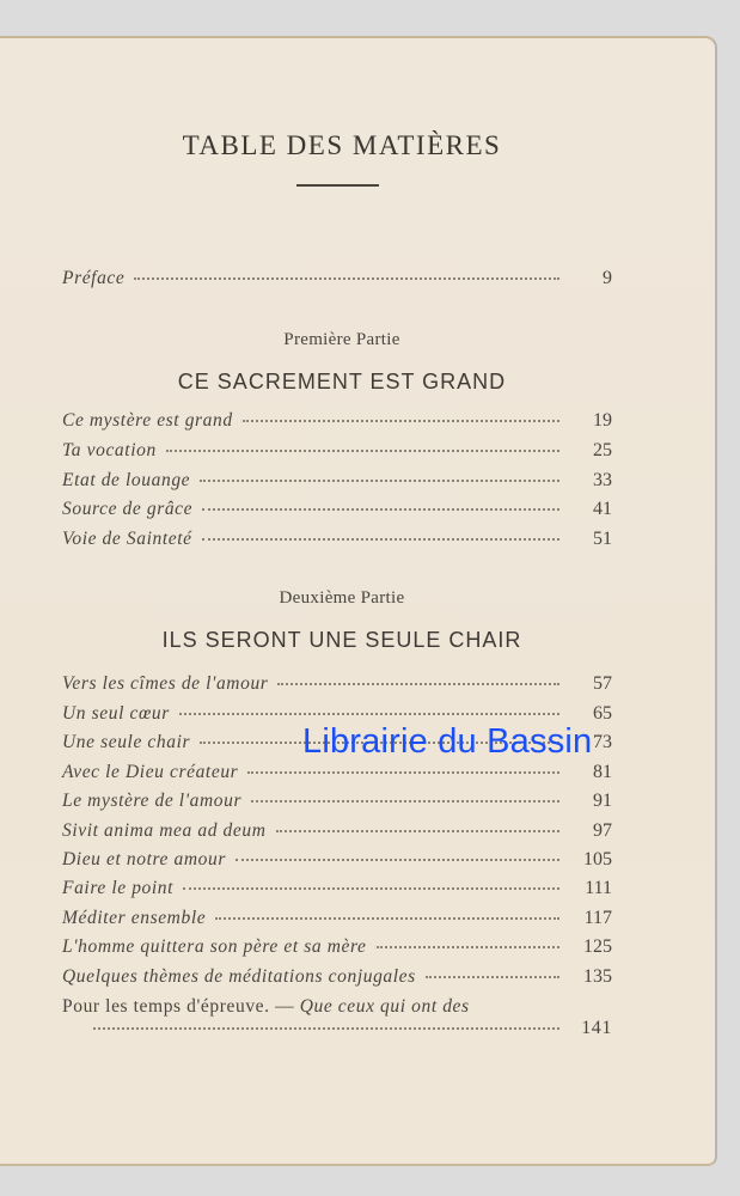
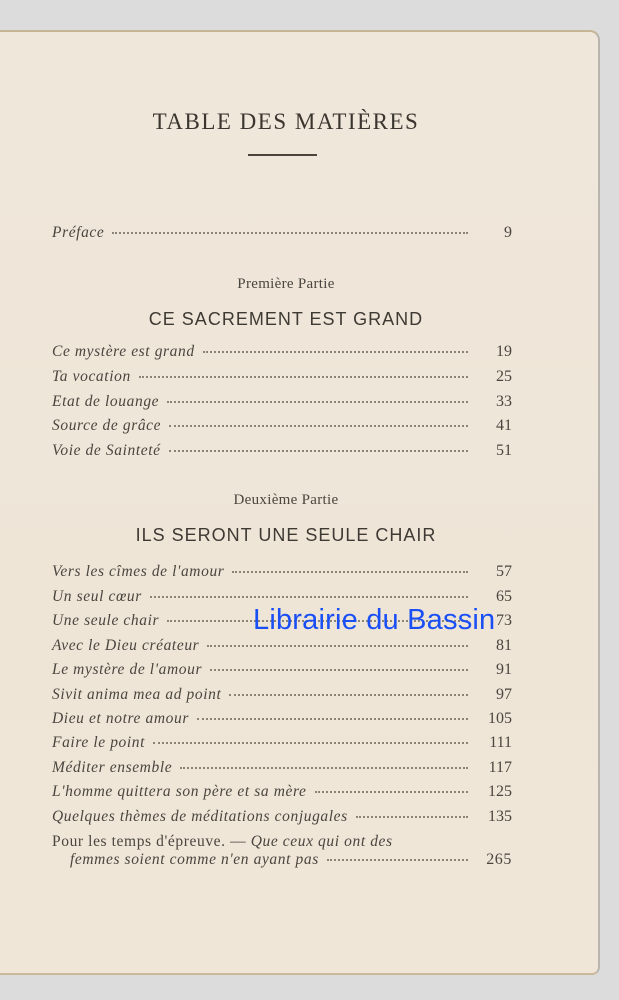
  TABLE DES MATIÈRES
  Préface
  9
  Première Partie
  CE SACREMENT EST GRAND
  Ce mystère est grand
  19
  Ta vocation
  25
  Etat de louange
  33
  Source de grâce
  41
  Voie de Sainteté
  51
  Deuxième Partie
  ILS SERONT UNE SEULE CHAIR
  Vers les cîmes de l'amour
  57
  Un seul cœur
  65
  Une seule chair
  73
  Avec le Dieu créateur
  81
  Le mystère de l'amour
  91
- Sivit anima mea ad deum
+ Sivit anima mea ad point
  97
  Dieu et notre amour
  105
  Faire le point
  111
  Méditer ensemble
  117
  L'homme quittera son père et sa mère
  125
  Quelques thèmes de méditations conjugales
  135
  Pour les temps d'épreuve. — Que ceux qui ont des
+ femmes soient comme n'en ayant pas
- 141
+ 265
  Librairie du Bassin
